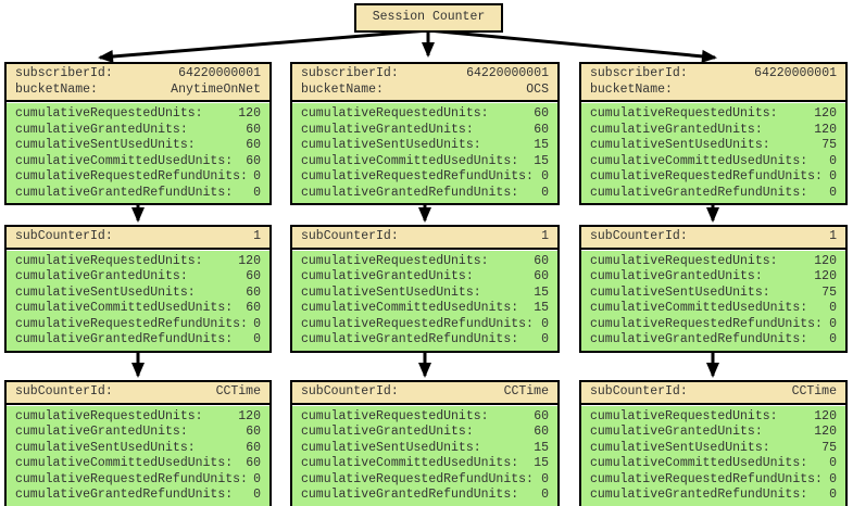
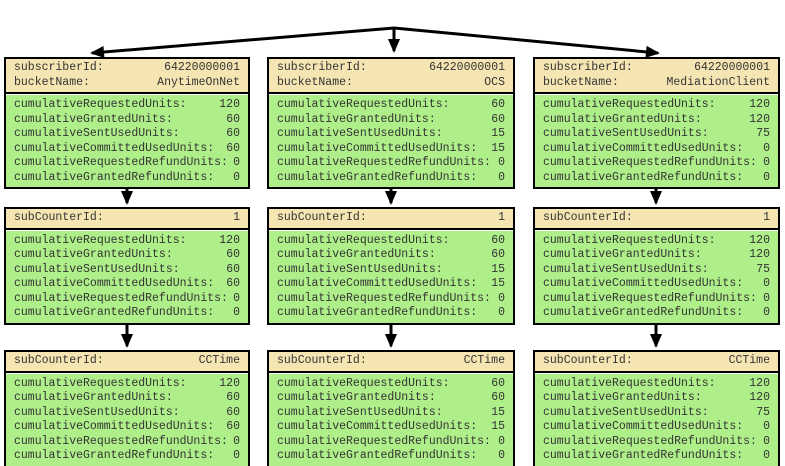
- Session Counter
  subscriberId:
  64220000001
  bucketName:
  AnytimeOnNet
  cumulativeRequestedUnits:
  120
  cumulativeGrantedUnits:
  60
  cumulativeSentUsedUnits:
  60
  cumulativeCommittedUsedUnits:
  60
  cumulativeRequestedRefundUnits:
  0
  cumulativeGrantedRefundUnits:
  0
  subCounterId:
  1
  cumulativeRequestedUnits:
  120
  cumulativeGrantedUnits:
  60
  cumulativeSentUsedUnits:
  60
  cumulativeCommittedUsedUnits:
  60
  cumulativeRequestedRefundUnits:
  0
  cumulativeGrantedRefundUnits:
  0
  subCounterId:
  CCTime
  cumulativeRequestedUnits:
  120
  cumulativeGrantedUnits:
  60
  cumulativeSentUsedUnits:
  60
  cumulativeCommittedUsedUnits:
  60
  cumulativeRequestedRefundUnits:
  0
  cumulativeGrantedRefundUnits:
  0
  subscriberId:
  64220000001
  bucketName:
  OCS
  cumulativeRequestedUnits:
  60
  cumulativeGrantedUnits:
  60
  cumulativeSentUsedUnits:
  15
  cumulativeCommittedUsedUnits:
  15
  cumulativeRequestedRefundUnits:
  0
  cumulativeGrantedRefundUnits:
  0
  subCounterId:
  1
  cumulativeRequestedUnits:
  60
  cumulativeGrantedUnits:
  60
  cumulativeSentUsedUnits:
  15
  cumulativeCommittedUsedUnits:
  15
  cumulativeRequestedRefundUnits:
  0
  cumulativeGrantedRefundUnits:
  0
  subCounterId:
  CCTime
  cumulativeRequestedUnits:
  60
  cumulativeGrantedUnits:
  60
  cumulativeSentUsedUnits:
  15
  cumulativeCommittedUsedUnits:
  15
  cumulativeRequestedRefundUnits:
  0
  cumulativeGrantedRefundUnits:
  0
  subscriberId:
  64220000001
  bucketName:
+ MediationClient
  cumulativeRequestedUnits:
  120
  cumulativeGrantedUnits:
  120
  cumulativeSentUsedUnits:
  75
  cumulativeCommittedUsedUnits:
  0
  cumulativeRequestedRefundUnits:
  0
  cumulativeGrantedRefundUnits:
  0
  subCounterId:
  1
  cumulativeRequestedUnits:
  120
  cumulativeGrantedUnits:
  120
  cumulativeSentUsedUnits:
  75
  cumulativeCommittedUsedUnits:
  0
  cumulativeRequestedRefundUnits:
  0
  cumulativeGrantedRefundUnits:
  0
  subCounterId:
  CCTime
  cumulativeRequestedUnits:
  120
  cumulativeGrantedUnits:
  120
  cumulativeSentUsedUnits:
  75
  cumulativeCommittedUsedUnits:
  0
  cumulativeRequestedRefundUnits:
  0
  cumulativeGrantedRefundUnits:
  0
